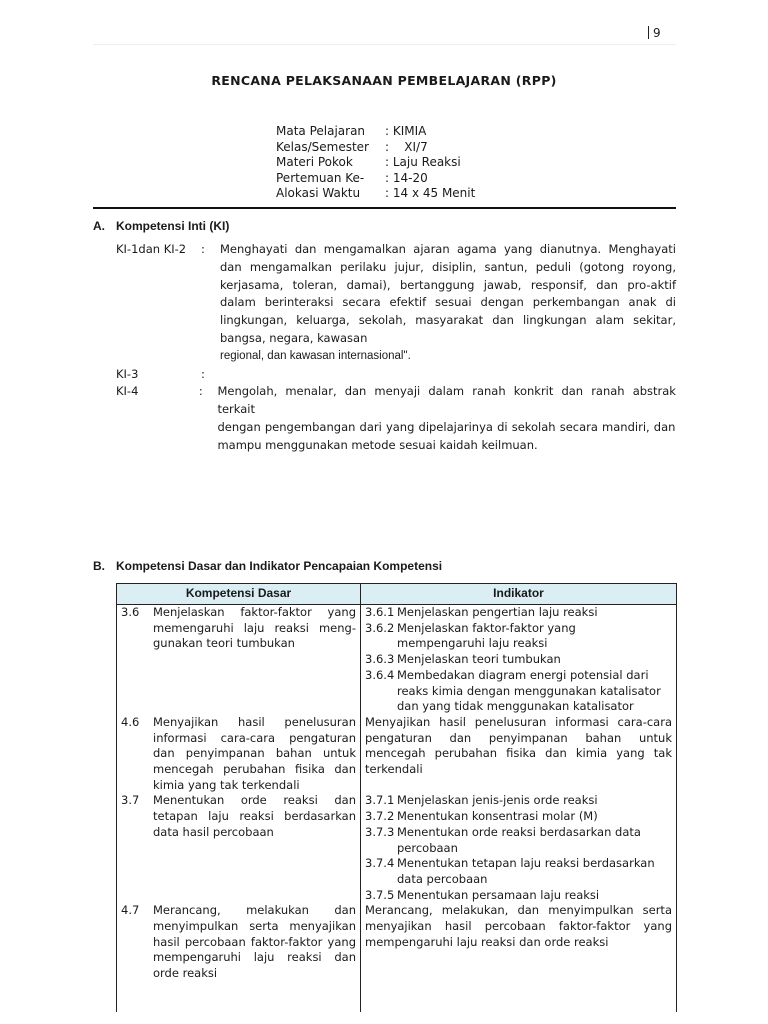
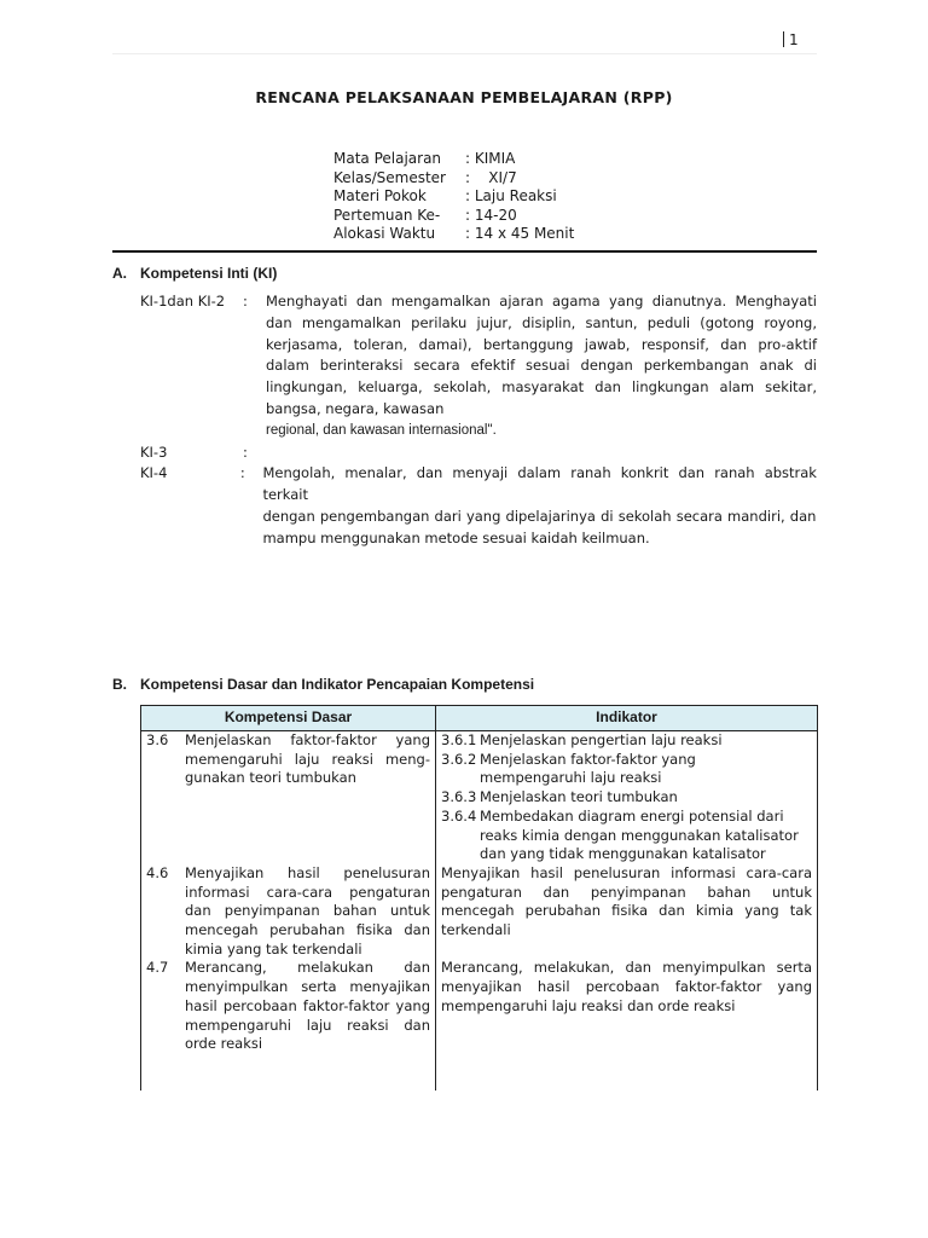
- 9
+ 1
  RENCANA PELAKSANAAN PEMBELAJARAN (RPP)
  Mata Pelajaran
  : KIMIA
  Kelas/Semester
  : XI/7
  Materi Pokok
  : Laju Reaksi
  Pertemuan Ke-
  : 14-20
  Alokasi Waktu
  : 14 x 45 Menit
  A.
  Kompetensi Inti (KI)
  KI-1dan KI-2
  :
  Menghayati dan mengamalkan ajaran agama yang dianutnya. Menghayati
  dan mengamalkan perilaku jujur, disiplin, santun, peduli (gotong royong,
  kerjasama, toleran, damai), bertanggung jawab, responsif, dan pro-aktif
  dalam berinteraksi secara efektif sesuai dengan perkembangan anak di
  lingkungan, keluarga, sekolah, masyarakat dan lingkungan alam sekitar,
  bangsa, negara, kawasan
  regional, dan kawasan internasional".
  KI-3
  :
  KI-4
  :
  Mengolah, menalar, dan menyaji dalam ranah konkrit dan ranah abstrak terkait
  dengan pengembangan dari yang dipelajarinya di sekolah secara mandiri, dan
  mampu menggunakan metode sesuai kaidah keilmuan.
  B.
  Kompetensi Dasar dan Indikator Pencapaian Kompetensi
  Kompetensi Dasar	Indikator
  3.6 Menjelaskan faktor-faktor yang memengaruhi laju reaksi meng-gunakan teori tumbukan	3.6.1 Menjelaskan pengertian laju reaksi 3.6.2 Menjelaskan faktor-faktor yang mempengaruhi laju reaksi 3.6.3 Menjelaskan teori tumbukan 3.6.4 Membedakan diagram energi potensial dari reaks kimia dengan menggunakan katalisator dan yang tidak menggunakan katalisator
  4.6 Menyajikan hasil penelusuran informasi cara-cara pengaturan dan penyimpanan bahan untuk mencegah perubahan fisika dan kimia yang tak terkendali	Menyajikan hasil penelusuran informasi cara-cara pengaturan dan penyimpanan bahan untuk mencegah perubahan fisika dan kimia yang tak terkendali
- 3.7 Menentukan orde reaksi dan tetapan laju reaksi berdasarkan data hasil percobaan	3.7.1 Menjelaskan jenis-jenis orde reaksi 3.7.2 Menentukan konsentrasi molar (M) 3.7.3 Menentukan orde reaksi berdasarkan data percobaan 3.7.4 Menentukan tetapan laju reaksi berdasarkan data percobaan 3.7.5 Menentukan persamaan laju reaksi
  4.7 Merancang, melakukan dan menyimpulkan serta menyajikan hasil percobaan faktor-faktor yang mempengaruhi laju reaksi dan orde reaksi	Merancang, melakukan, dan menyimpulkan serta menyajikan hasil percobaan faktor-faktor yang mempengaruhi laju reaksi dan orde reaksi
